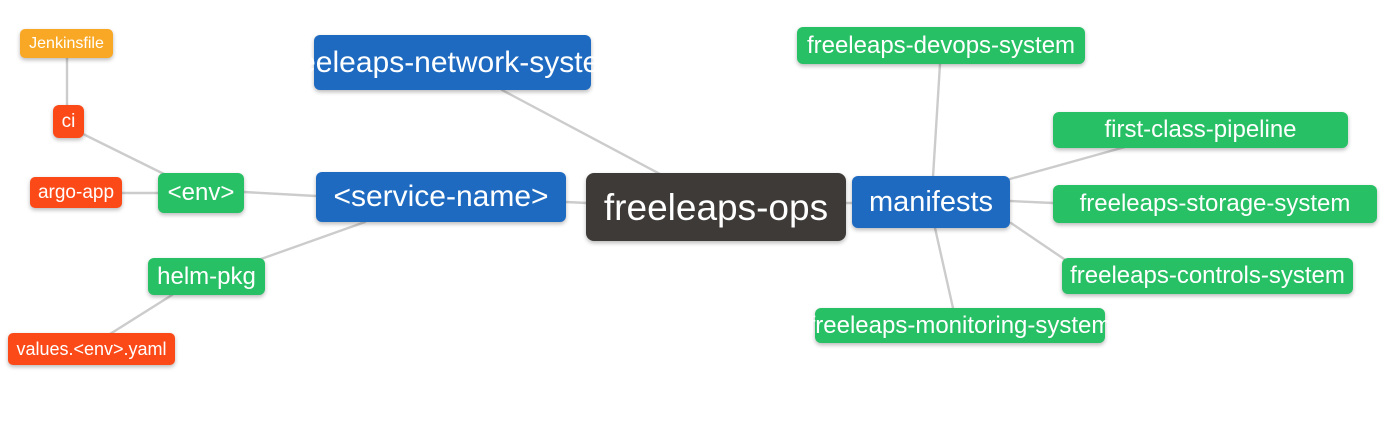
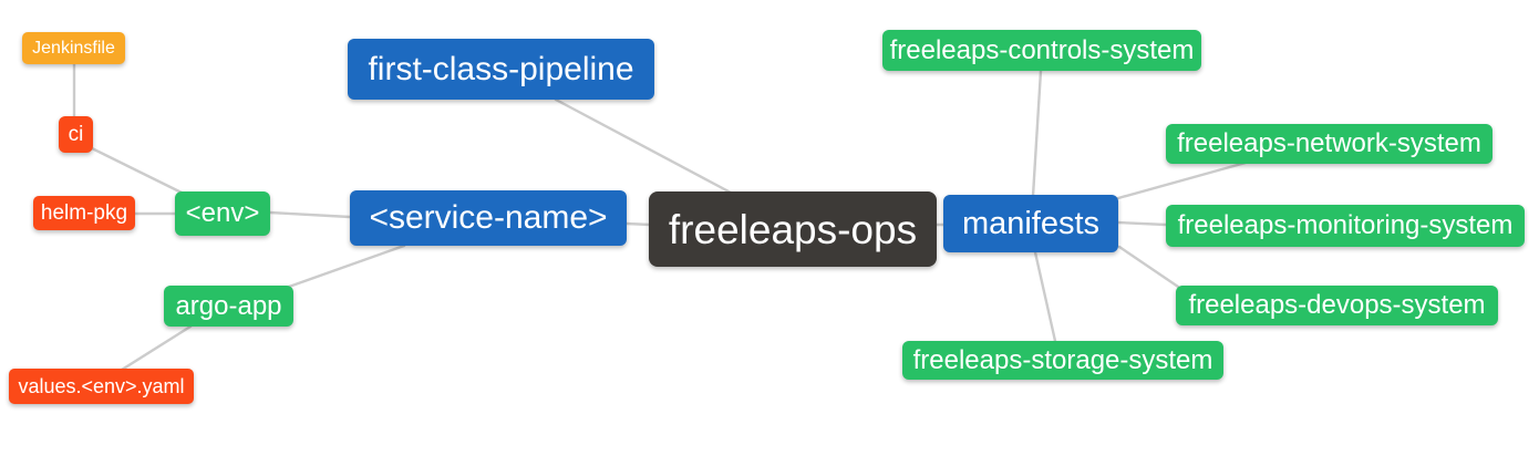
  Jenkinsfile
  ci
- argo-app
+ helm-pkg
  <env>
- helm-pkg
+ argo-app
  values.<env>.yaml
- freeleaps-network-system
+ first-class-pipeline
  <service-name>
  freeleaps-ops
  manifests
- freeleaps-devops-system
+ freeleaps-controls-system
- first-class-pipeline
+ freeleaps-network-system
- freeleaps-storage-system
+ freeleaps-monitoring-system
- freeleaps-controls-system
+ freeleaps-devops-system
- freeleaps-monitoring-system
+ freeleaps-storage-system
